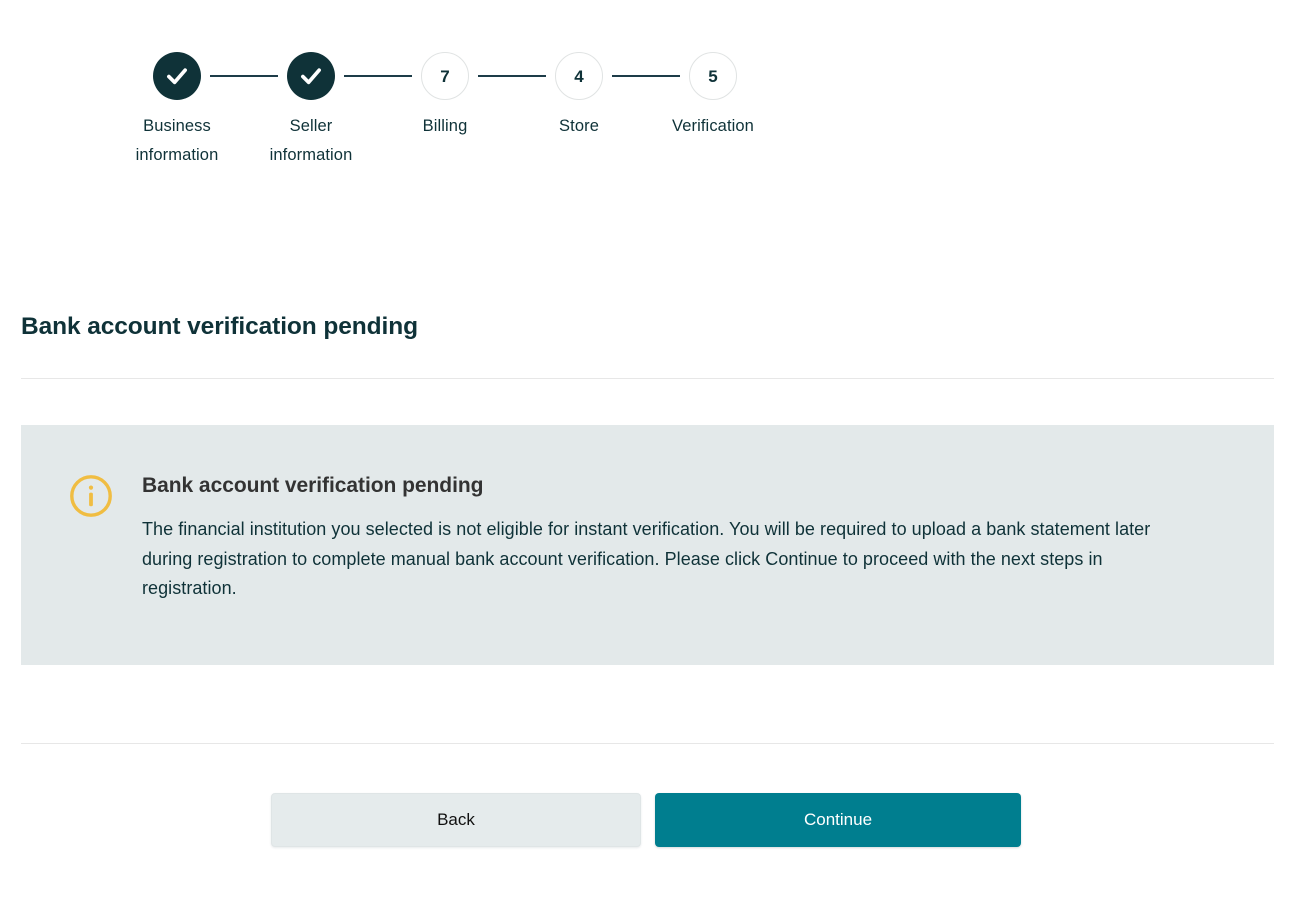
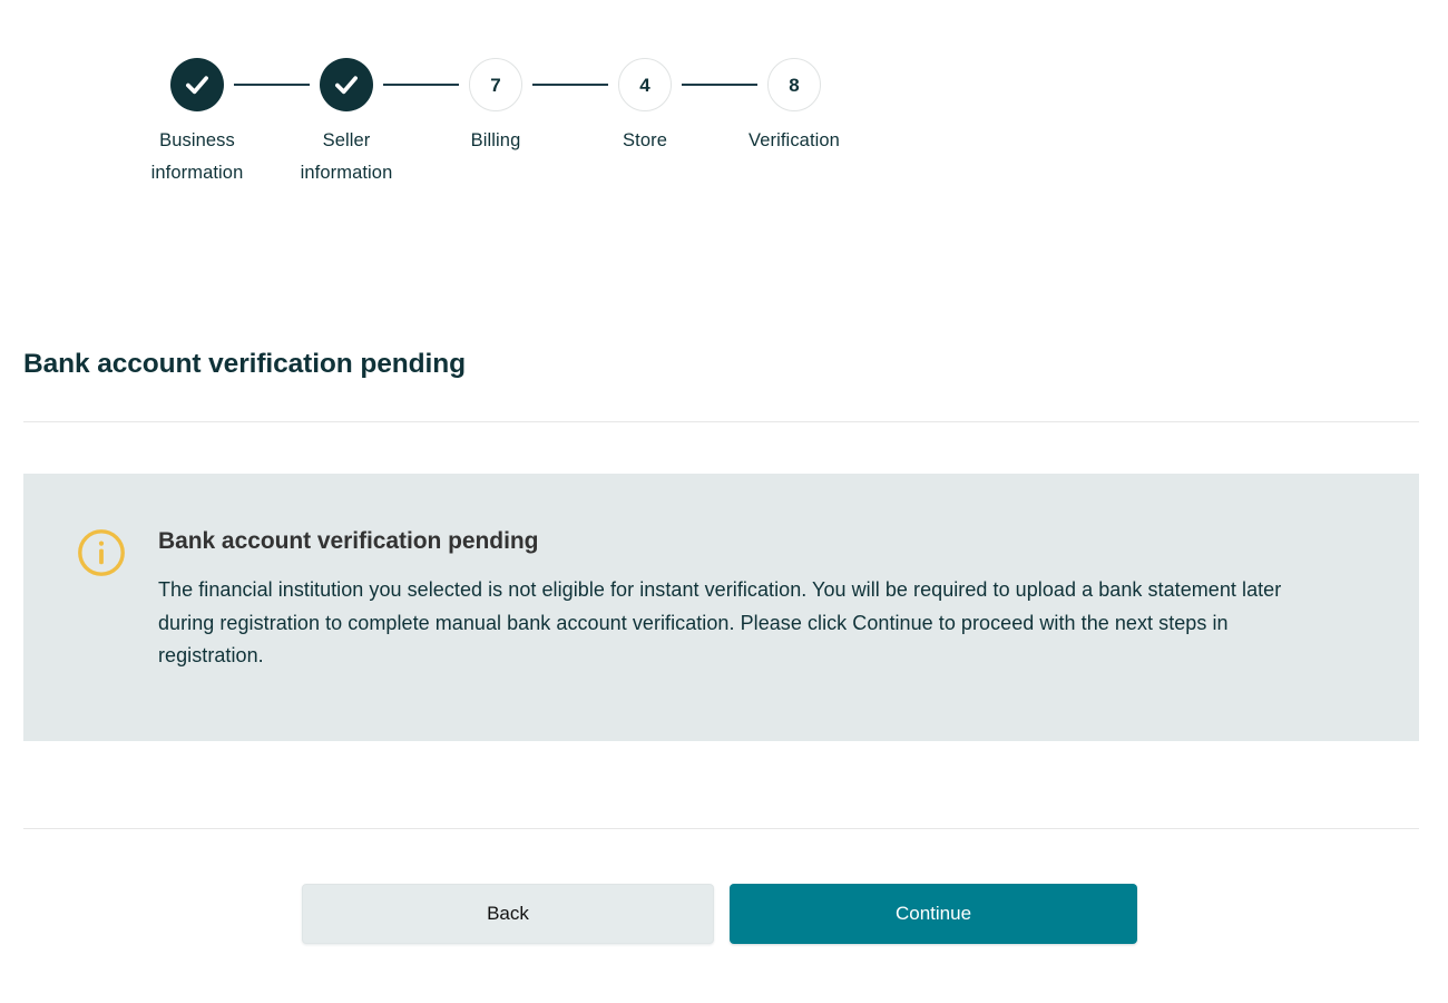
  Business information
  Seller information
  7
  Billing
  4
  Store
- 5
+ 8
  Verification
  Bank account verification pending
  Bank account verification pending
  The financial institution you selected is not eligible for instant verification. You will be required to upload a bank statement later during registration to complete manual bank account verification. Please click Continue to proceed with the next steps in registration.
  Back
  Continue
